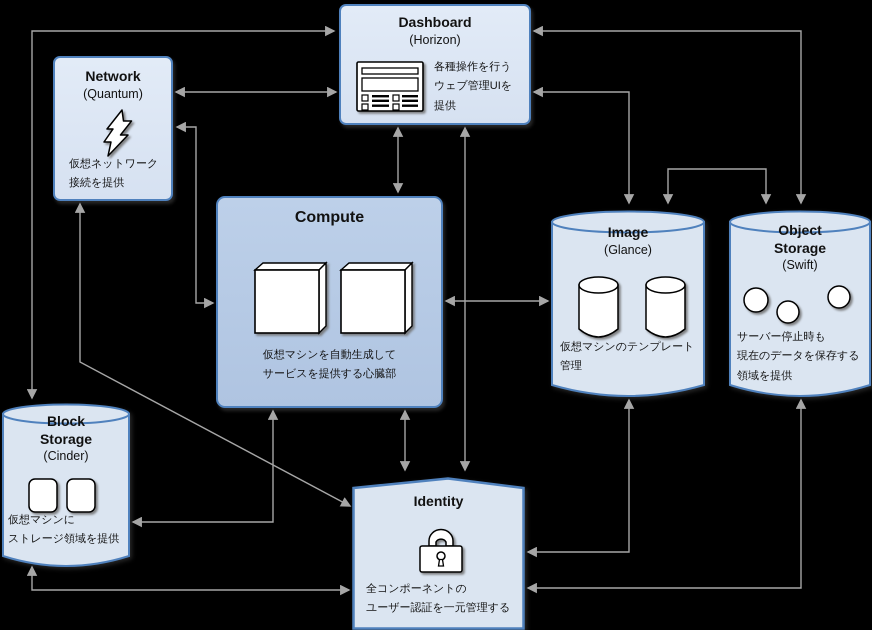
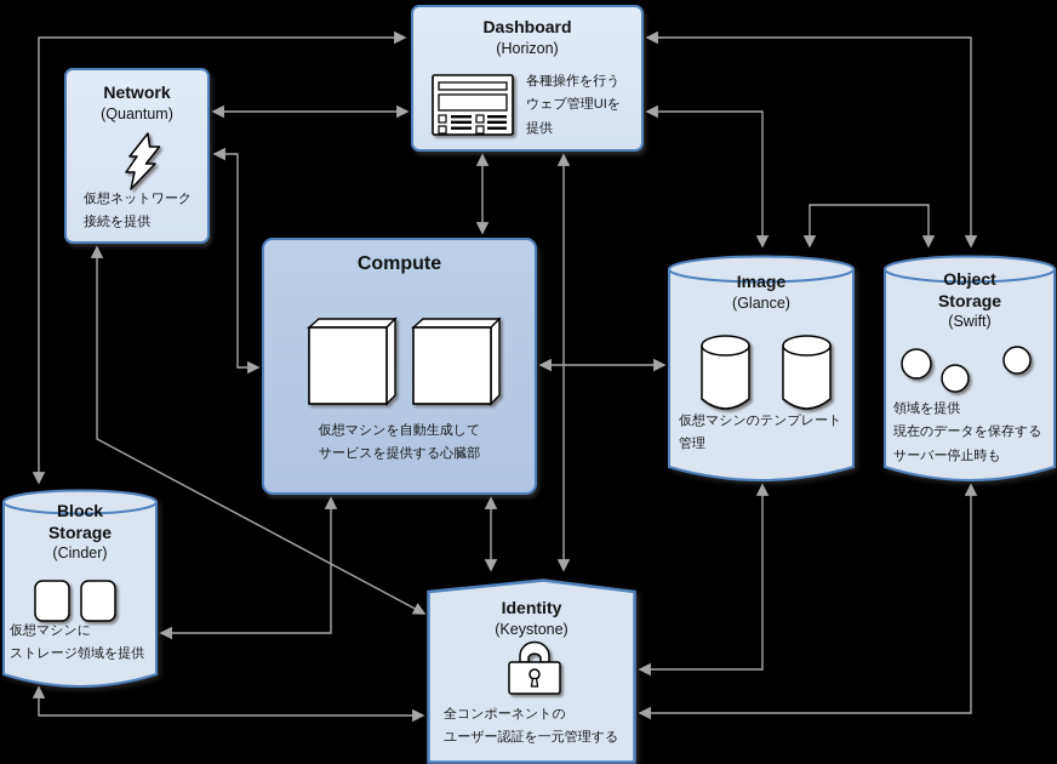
  Dashboard
  (Horizon)
  各種操作を行う
  ウェブ管理UIを
  提供
  Network
  (Quantum)
  仮想ネットワーク
  接続を提供
  Compute
  仮想マシンを自動生成して
  サービスを提供する心臓部
  Image
  (Glance)
  仮想マシンのテンプレート
  管理
  Object Storage
  (Swift)
- サーバー停止時も
+ 領域を提供
  現在のデータを保存する
- 領域を提供
+ サーバー停止時も
  Block Storage
  (Cinder)
  仮想マシンに
  ストレージ領域を提供
  Identity
+ (Keystone)
  全コンポーネントの
  ユーザー認証を一元管理する
